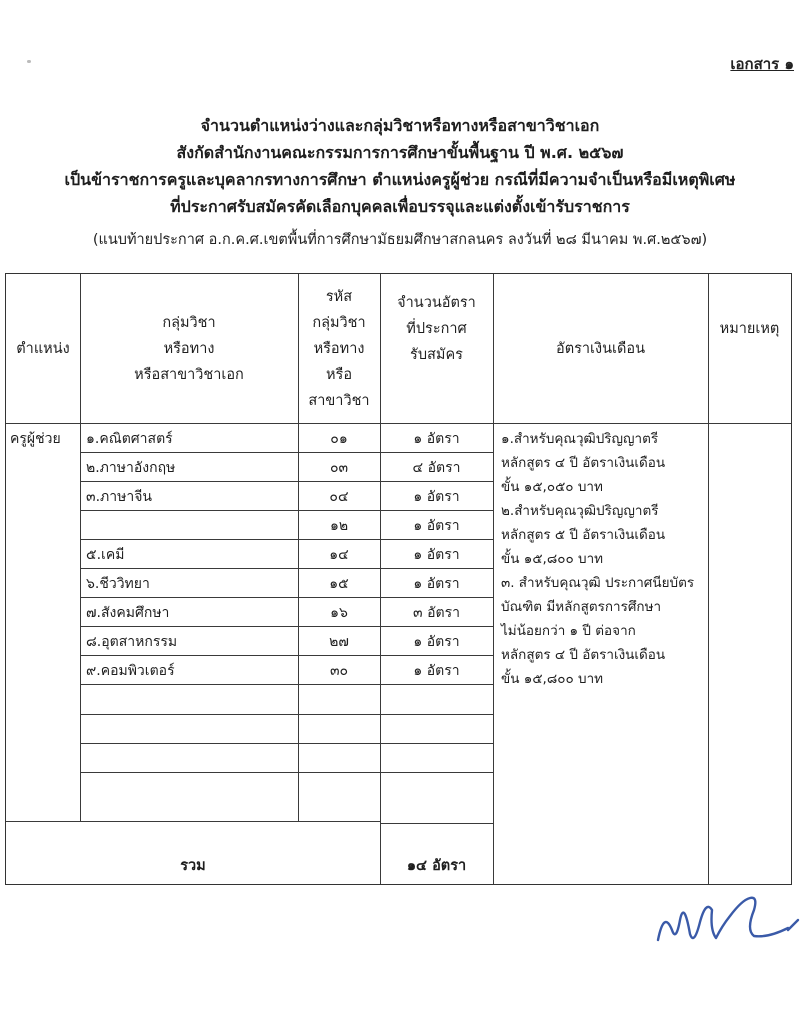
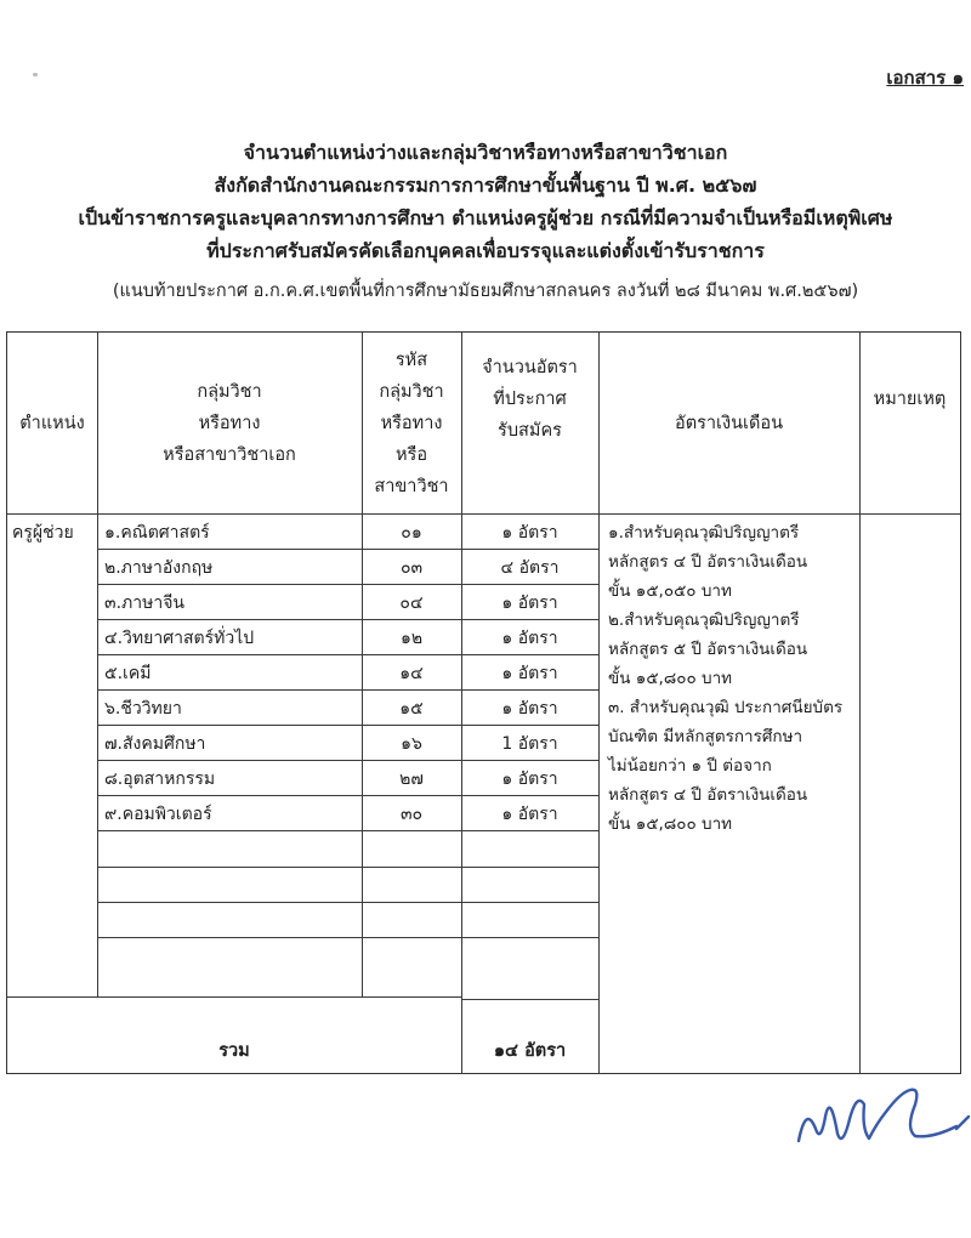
  เอกสาร ๑
  จำนวนตำแหน่งว่างและกลุ่มวิชาหรือทางหรือสาขาวิชาเอก
  สังกัดสำนักงานคณะกรรมการการศึกษาขั้นพื้นฐาน ปี พ.ศ. ๒๕๖๗
  เป็นข้าราชการครูและบุคลากรทางการศึกษา ตำแหน่งครูผู้ช่วย กรณีที่มีความจำเป็นหรือมีเหตุพิเศษ
  ที่ประกาศรับสมัครคัดเลือกบุคคลเพื่อบรรจุและแต่งตั้งเข้ารับราชการ
  (แนบท้ายประกาศ อ.ก.ค.ศ.เขตพื้นที่การศึกษามัธยมศึกษาสกลนคร ลงวันที่ ๒๘ มีนาคม พ.ศ.๒๕๖๗)
  ตำแหน่ง
  กลุ่มวิชา
  หรือทาง
  หรือสาขาวิชาเอก
  รหัส
  กลุ่มวิชา
  หรือทาง
  หรือ
  สาขาวิชา
  จำนวนอัตรา
  ที่ประกาศ
  รับสมัคร
  อัตราเงินเดือน
  หมายเหตุ
  ครูผู้ช่วย
  ๑.คณิตศาสตร์
  ๐๑
  ๑ อัตรา
  ๒.ภาษาอังกฤษ
  ๐๓
  ๔ อัตรา
  ๓.ภาษาจีน
  ๐๔
  ๑ อัตรา
+ ๔.วิทยาศาสตร์ทั่วไป
  ๑๒
  ๑ อัตรา
  ๕.เคมี
  ๑๔
  ๑ อัตรา
  ๖.ชีววิทยา
  ๑๕
  ๑ อัตรา
  ๗.สังคมศึกษา
  ๑๖
- ๓ อัตรา
+ 1 อัตรา
  ๘.อุตสาหกรรม
  ๒๗
  ๑ อัตรา
  ๙.คอมพิวเตอร์
  ๓๐
  ๑ อัตรา
  ๑.สำหรับคุณวุฒิปริญญาตรี
  หลักสูตร ๔ ปี อัตราเงินเดือน
  ขั้น ๑๕,๐๕๐ บาท
  ๒.สำหรับคุณวุฒิปริญญาตรี
  หลักสูตร ๕ ปี อัตราเงินเดือน
  ขั้น ๑๕,๘๐๐ บาท
  ๓. สำหรับคุณวุฒิ ประกาศนียบัตร
  บัณฑิต มีหลักสูตรการศึกษา
  ไม่น้อยกว่า ๑ ปี ต่อจาก
  หลักสูตร ๔ ปี อัตราเงินเดือน
  ขั้น ๑๕,๘๐๐ บาท
  รวม
  ๑๔ อัตรา
